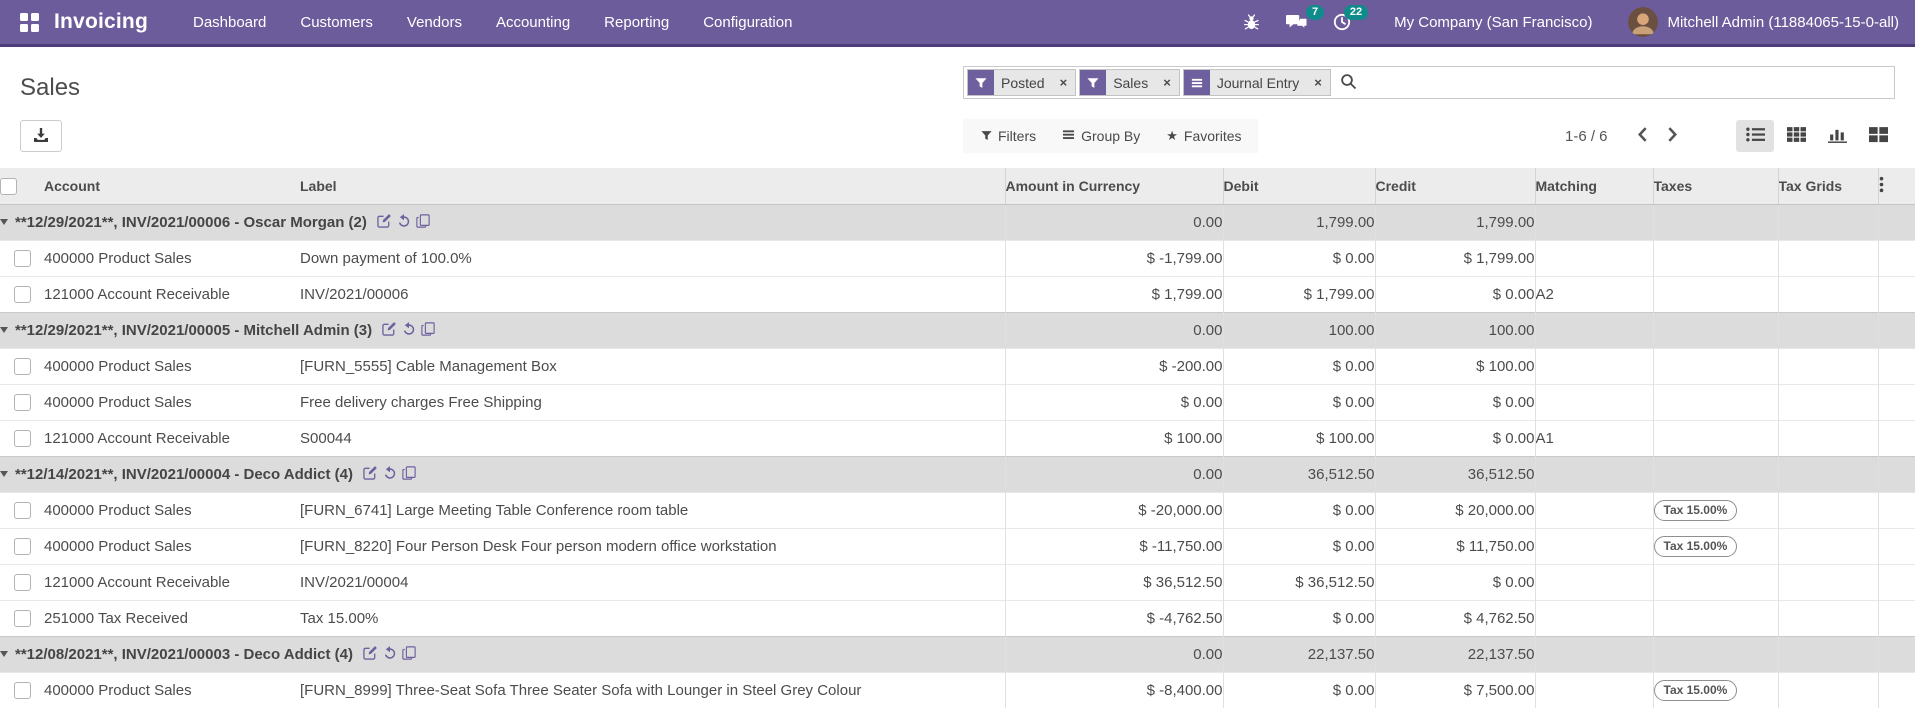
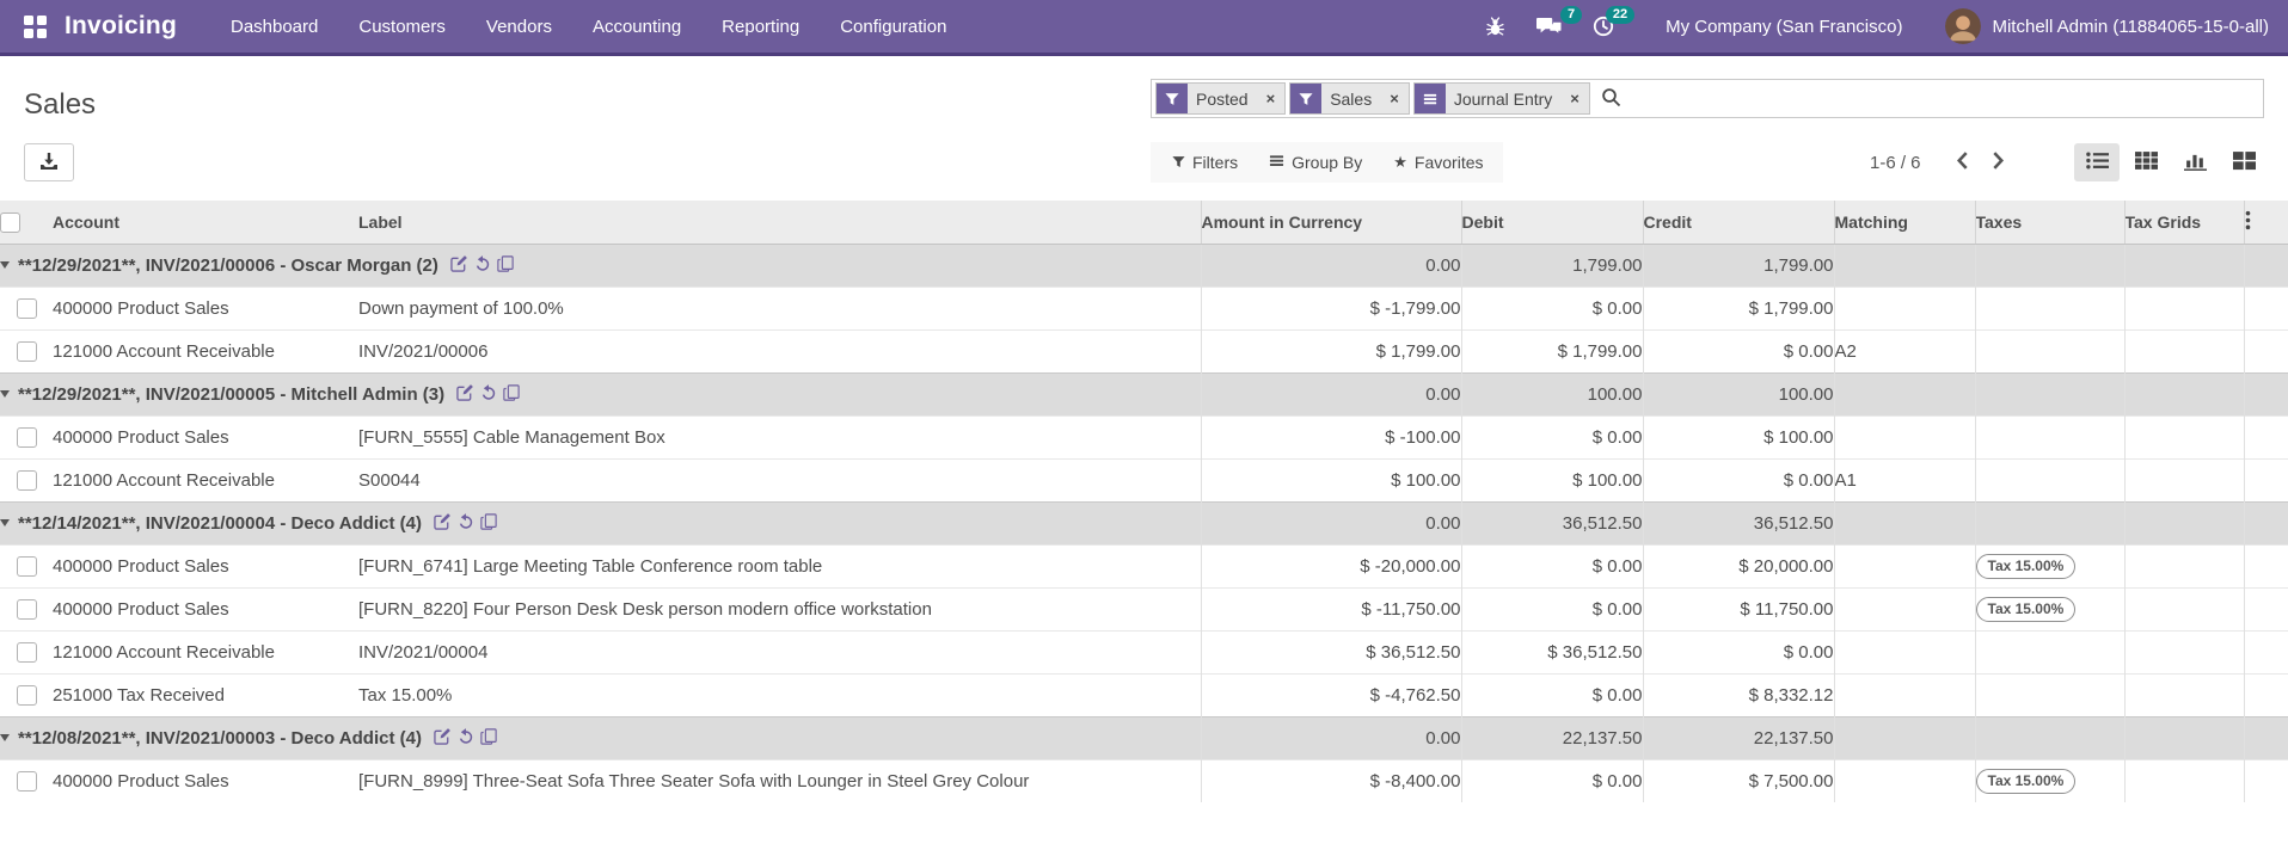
  Invoicing
  Dashboard
  Customers
  Vendors
  Accounting
  Reporting
  Configuration
  7
  22
  My Company (San Francisco)
  Mitchell Admin (11884065-15-0-all)
  Sales
  Posted
  ×
  Sales
  ×
  Journal Entry
  ×
  Filters
  Group By
  ★
  Favorites
  1-6 / 6
  	Account	Label	Amount in Currency	Debit	Credit	Matching	Taxes	Tax Grids
  **12/29/2021**, INV/2021/00006 - Oscar Morgan (2)	0.00	1,799.00	1,799.00
  	400000 Product Sales	Down payment of 100.0%	$ -1,799.00	$ 0.00	$ 1,799.00
  	121000 Account Receivable	INV/2021/00006	$ 1,799.00	$ 1,799.00	$ 0.00	A2
  **12/29/2021**, INV/2021/00005 - Mitchell Admin (3)	0.00	100.00	100.00
- 	400000 Product Sales	[FURN_5555] Cable Management Box	$ -200.00	$ 0.00	$ 100.00
+ 	400000 Product Sales	[FURN_5555] Cable Management Box	$ -100.00	$ 0.00	$ 100.00
- 	400000 Product Sales	Free delivery charges Free Shipping	$ 0.00	$ 0.00	$ 0.00
  	121000 Account Receivable	S00044	$ 100.00	$ 100.00	$ 0.00	A1
  **12/14/2021**, INV/2021/00004 - Deco Addict (4)	0.00	36,512.50	36,512.50
  	400000 Product Sales	[FURN_6741] Large Meeting Table Conference room table	$ -20,000.00	$ 0.00	$ 20,000.00		Tax 15.00%
- 	400000 Product Sales	[FURN_8220] Four Person Desk Four person modern office workstation	$ -11,750.00	$ 0.00	$ 11,750.00		Tax 15.00%
+ 	400000 Product Sales	[FURN_8220] Four Person Desk Desk person modern office workstation	$ -11,750.00	$ 0.00	$ 11,750.00		Tax 15.00%
  	121000 Account Receivable	INV/2021/00004	$ 36,512.50	$ 36,512.50	$ 0.00
- 	251000 Tax Received	Tax 15.00%	$ -4,762.50	$ 0.00	$ 4,762.50
+ 	251000 Tax Received	Tax 15.00%	$ -4,762.50	$ 0.00	$ 8,332.12
  **12/08/2021**, INV/2021/00003 - Deco Addict (4)	0.00	22,137.50	22,137.50
  	400000 Product Sales	[FURN_8999] Three-Seat Sofa Three Seater Sofa with Lounger in Steel Grey Colour	$ -8,400.00	$ 0.00	$ 7,500.00		Tax 15.00%
